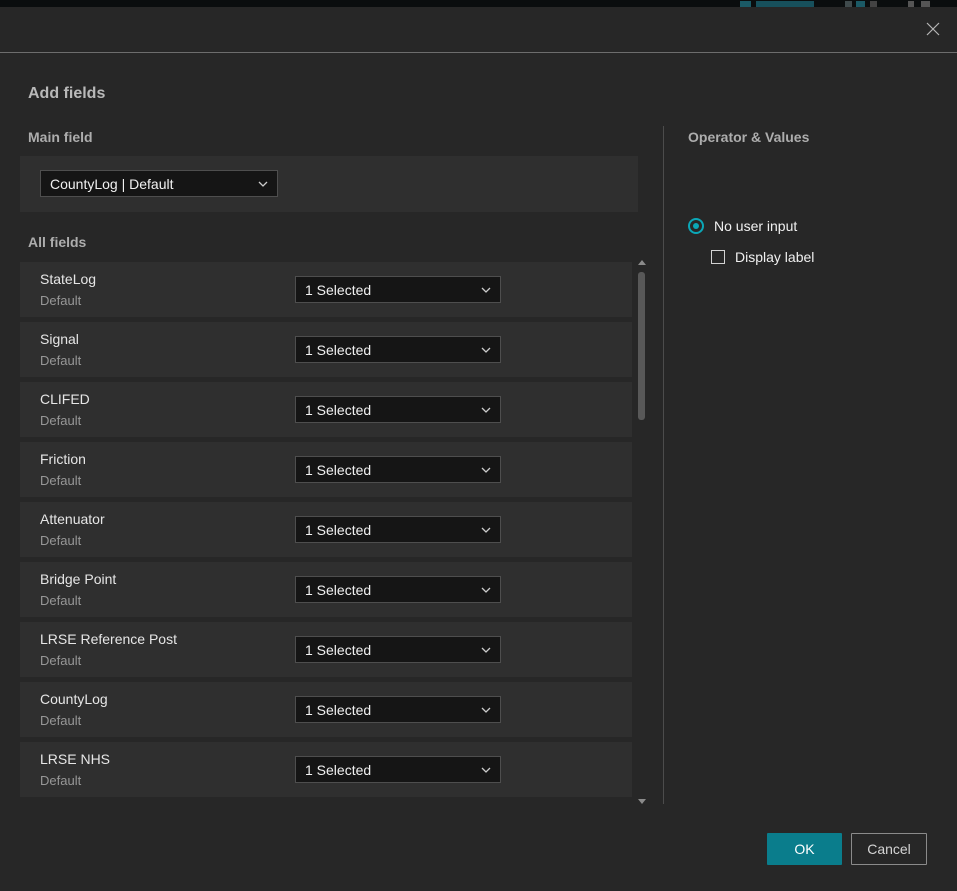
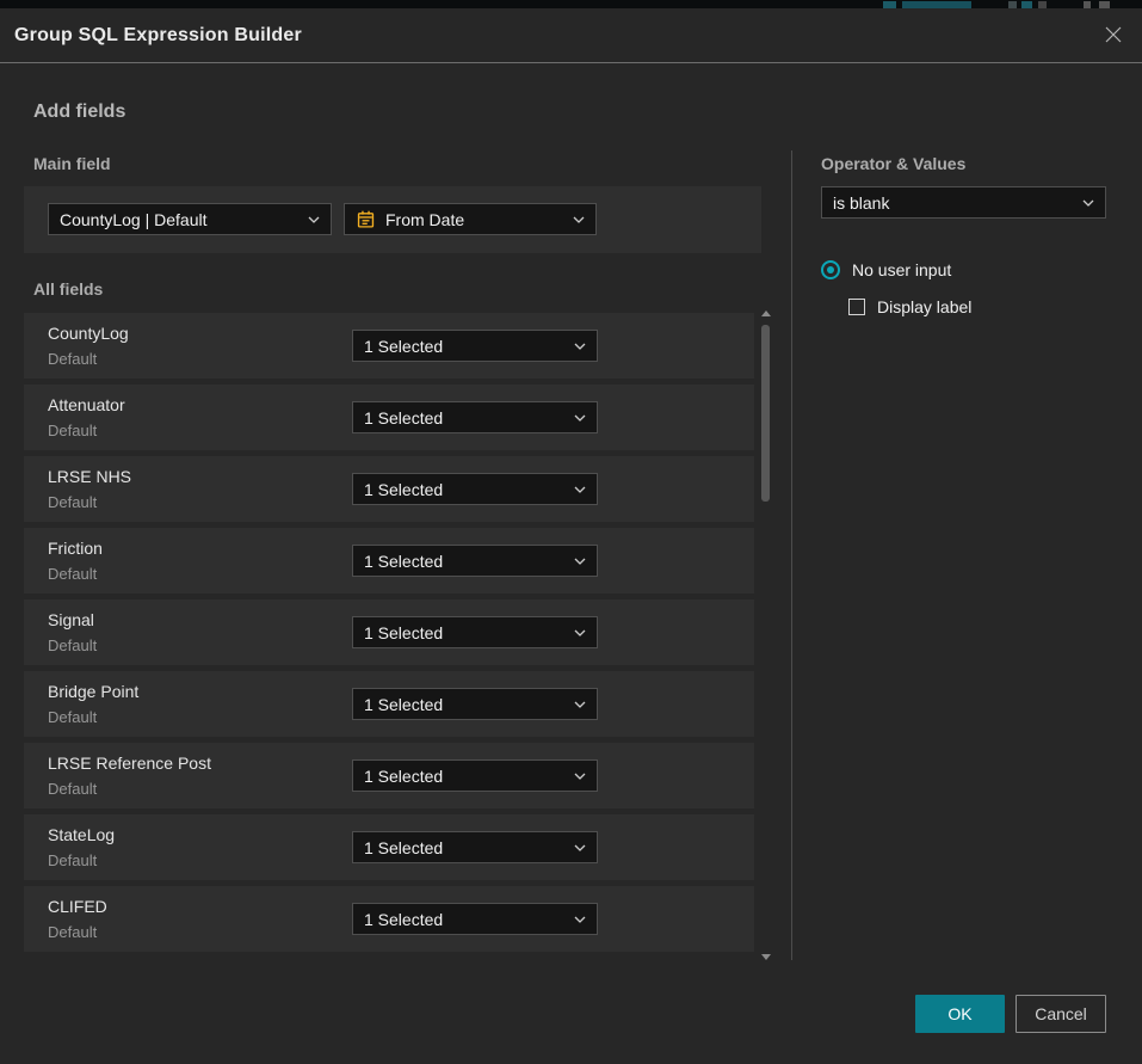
+ Group SQL Expression Builder
  Add fields
  Main field
  All fields
  Operator & Values
  CountyLog | Default
+ From Date
- StateLog
+ CountyLog
  Default
  1 Selected
- Signal
+ Attenuator
  Default
  1 Selected
- CLIFED
+ LRSE NHS
  Default
  1 Selected
  Friction
  Default
  1 Selected
- Attenuator
+ Signal
  Default
  1 Selected
  Bridge Point
  Default
  1 Selected
  LRSE Reference Post
  Default
  1 Selected
- CountyLog
+ StateLog
  Default
  1 Selected
- LRSE NHS
+ CLIFED
  Default
  1 Selected
+ is blank
  No user input
  Display label
  OK
  Cancel
